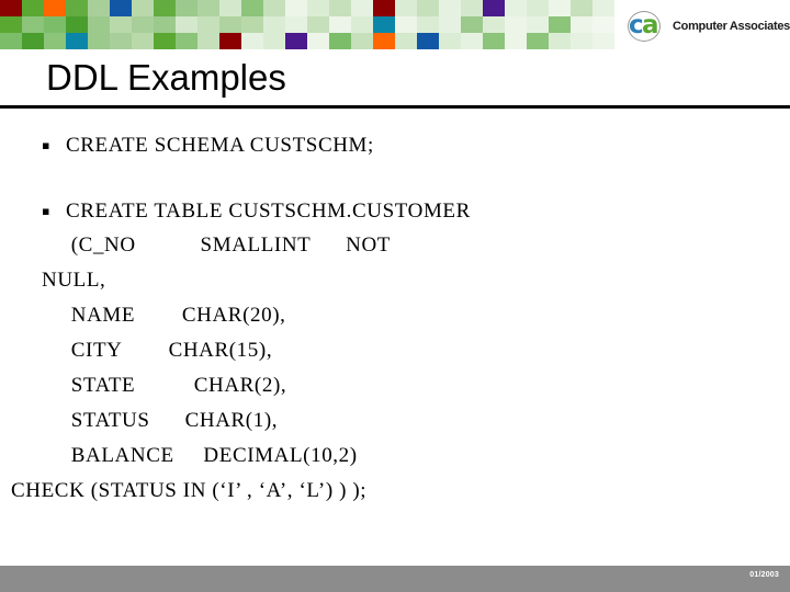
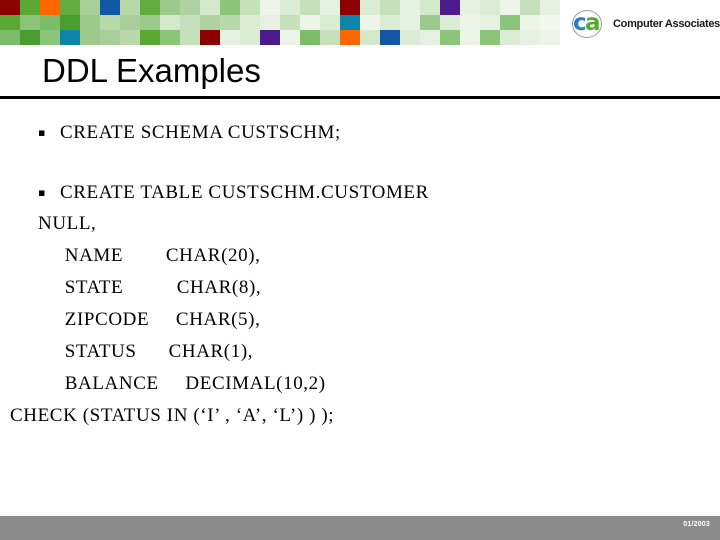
  c
  a
  Computer Associates
  DDL Examples
  ▪
  CREATE SCHEMA CUSTSCHM;
  ▪
  CREATE TABLE CUSTSCHM.CUSTOMER
- (C_NO SMALLINT NOT
  NULL,
  NAME CHAR(20),
- CITY CHAR(15),
- STATE CHAR(2),
+ STATE CHAR(8),
+ ZIPCODE CHAR(5),
  STATUS CHAR(1),
  BALANCE DECIMAL(10,2)
  CHECK (STATUS IN (‘I’ , ‘A’, ‘L’) ) );
